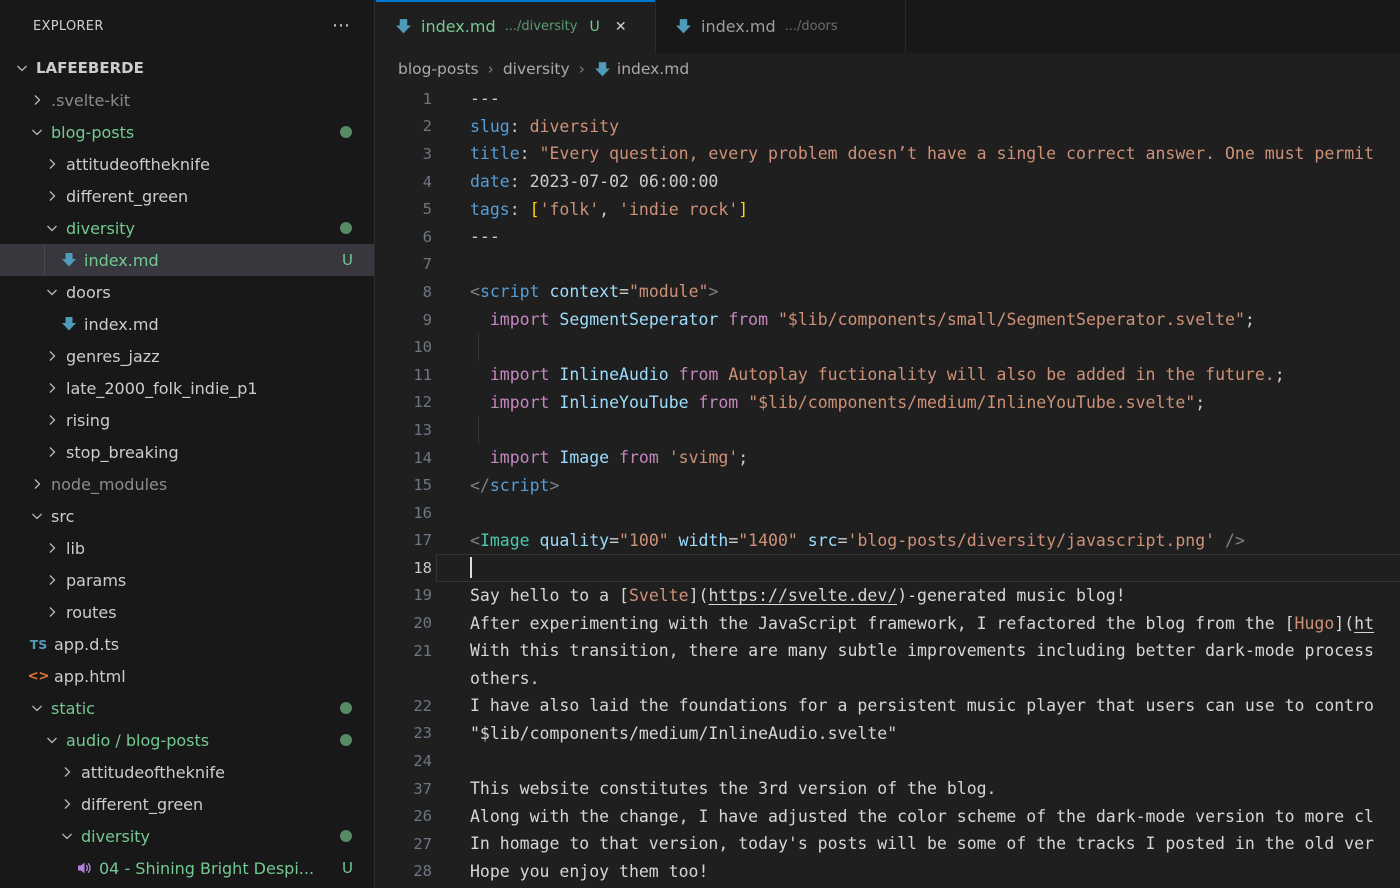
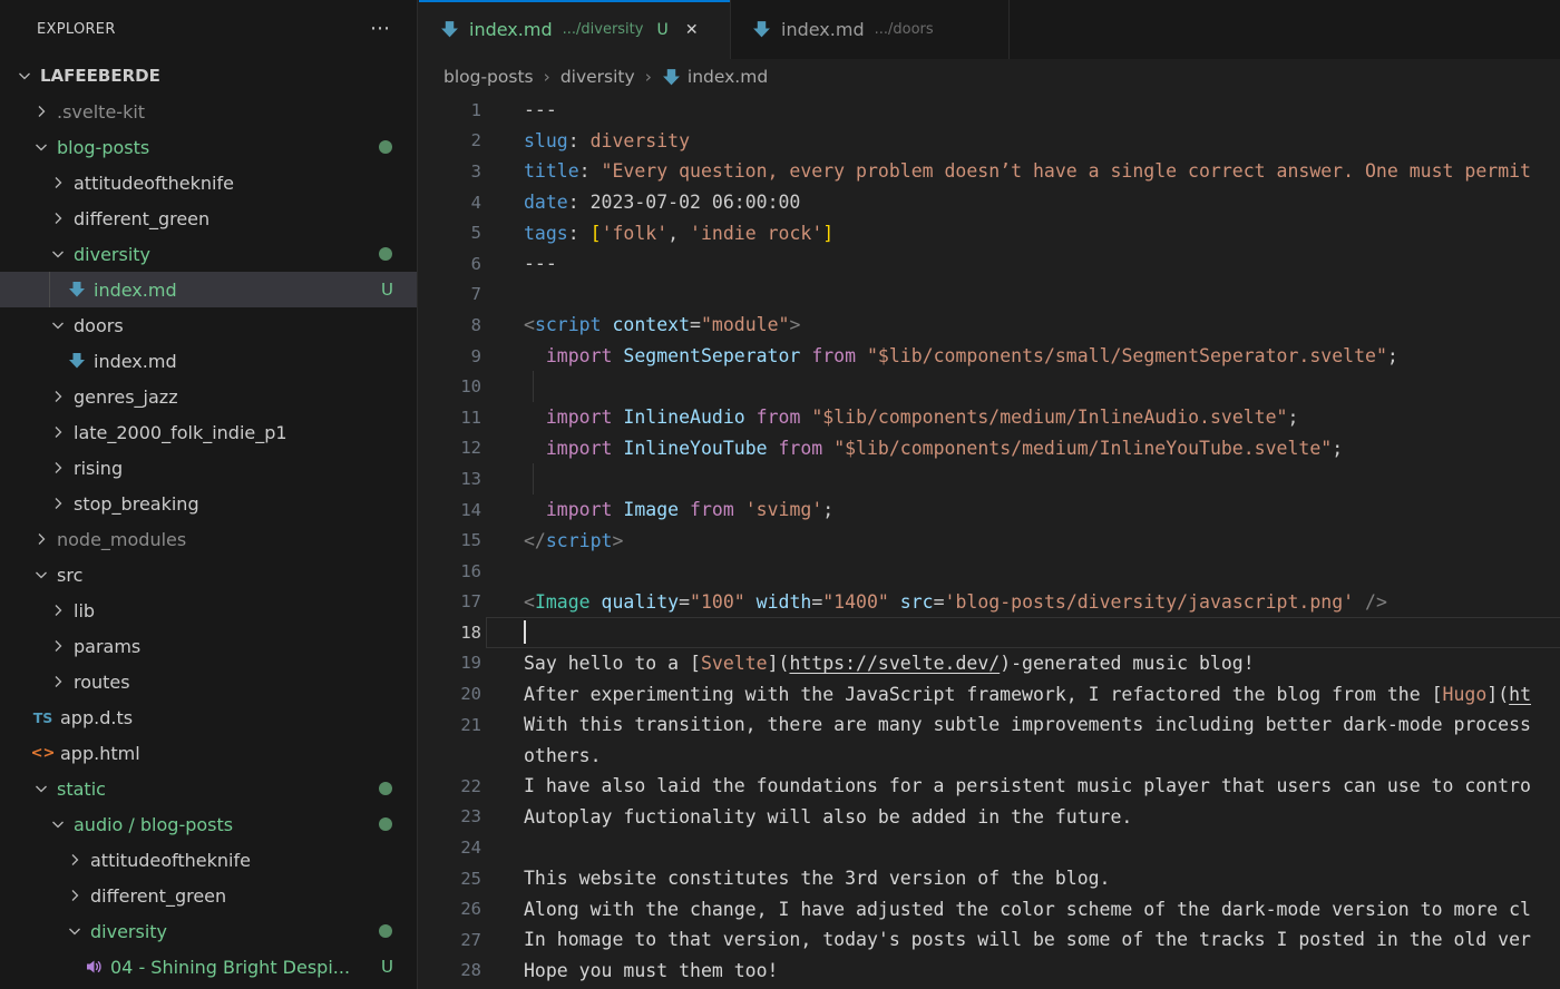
  EXPLORER
  ⋯
  LAFEEBERDE
  .svelte-kit
  blog-posts
  attitudeoftheknife
  different_green
  diversity
  index.md
  U
  doors
  index.md
  genres_jazz
  late_2000_folk_indie_p1
  rising
  stop_breaking
  node_modules
  src
  lib
  params
  routes
  TS
  app.d.ts
  <>
  app.html
  static
  audio / blog-posts
  attitudeoftheknife
  different_green
  diversity
  04 - Shining Bright Despi...
  U
  index.md
  .../diversity
  U
  ✕
  index.md
  .../doors
  blog-posts
  ›
  diversity
  ›
  index.md
  1
  ---
  2
  slug: diversity
  3
  title: "Every question, every problem doesn’t have a single correct answer. One must permit
  4
  date: 2023-07-02 06:00:00
  5
  tags: ['folk', 'indie rock']
  6
  ---
  7
  8
  <script context="module">
  9
  import SegmentSeperator from "$lib/components/small/SegmentSeperator.svelte";
  10
  11
- import InlineAudio from Autoplay fuctionality will also be added in the future.;
+ import InlineAudio from "$lib/components/medium/InlineAudio.svelte";
  12
  import InlineYouTube from "$lib/components/medium/InlineYouTube.svelte";
  13
  14
  import Image from 'svimg';
  15
  </script>
  16
  17
  <Image quality="100" width="1400" src='blog-posts/diversity/javascript.png' />
  18
  19
  Say hello to a [Svelte](https://svelte.dev/)-generated music blog!
  20
  After experimenting with the JavaScript framework, I refactored the blog from the [Hugo](ht
  21
  With this transition, there are many subtle improvements including better dark-mode process
  others.
  22
  I have also laid the foundations for a persistent music player that users can use to contro
  23
- "$lib/components/medium/InlineAudio.svelte"
+ Autoplay fuctionality will also be added in the future.
  24
- 37
+ 25
  This website constitutes the 3rd version of the blog.
  26
  Along with the change, I have adjusted the color scheme of the dark-mode version to more cl
  27
  In homage to that version, today's posts will be some of the tracks I posted in the old ver
  28
- Hope you enjoy them too!
+ Hope you must them too!
